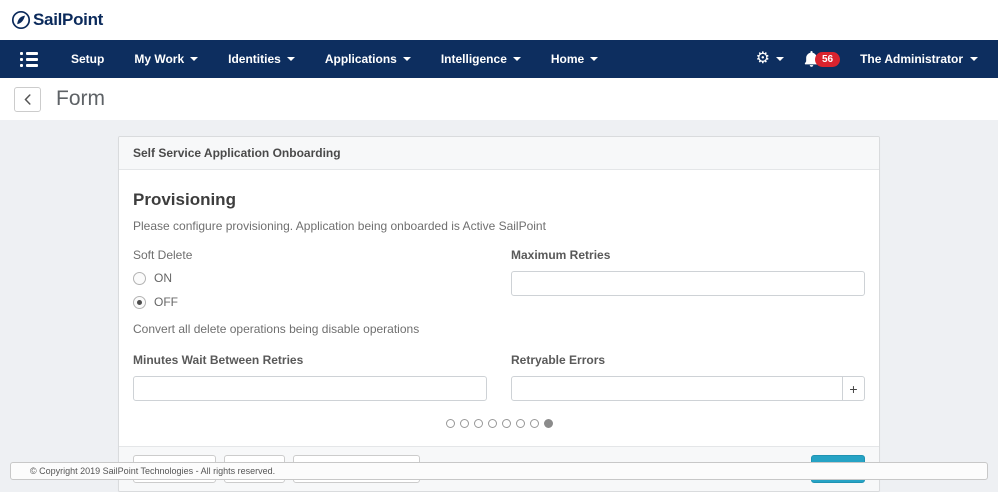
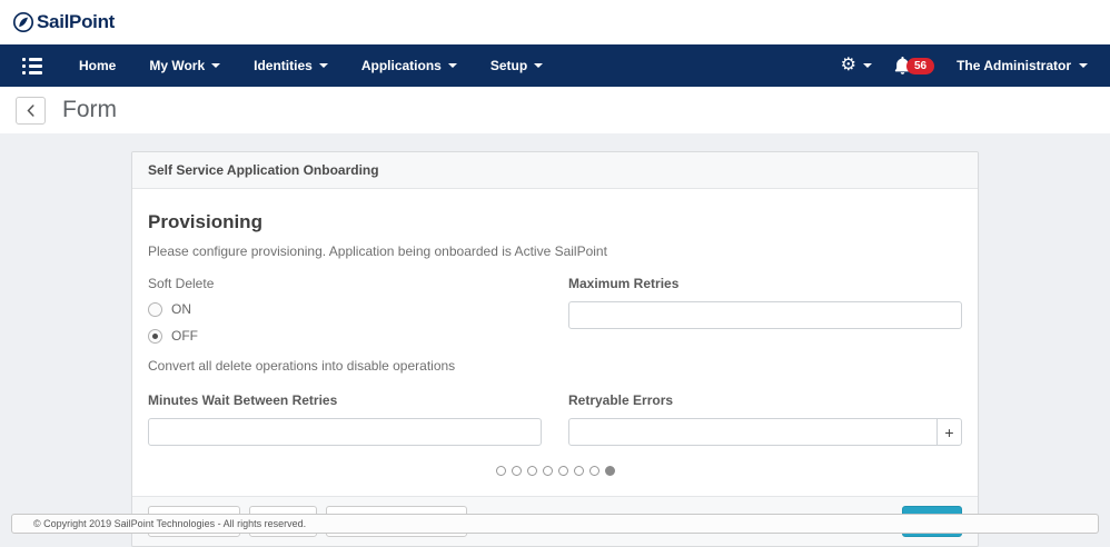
  SailPoint
- Setup
+ Home
  My Work
  Identities
  Applications
- Intelligence
- Home
+ Setup
  ⚙
  56
  The Administrator
  Form
  Self Service Application Onboarding
  Provisioning
  Please configure provisioning. Application being onboarded is Active SailPoint
  Soft Delete
  ON
  OFF
- Convert all delete operations being disable operations
+ Convert all delete operations into disable operations
  Maximum Retries
  Minutes Wait Between Retries
  Retryable Errors
  +
  © Copyright 2019 SailPoint Technologies - All rights reserved.
